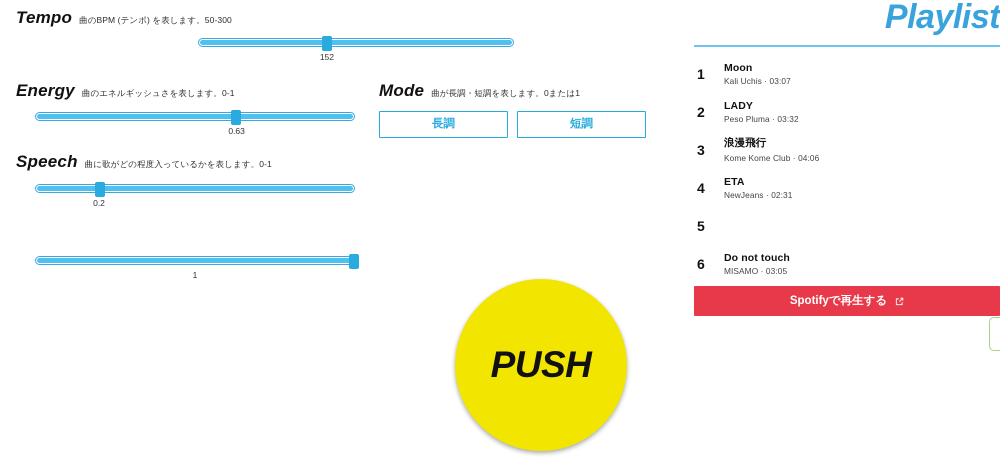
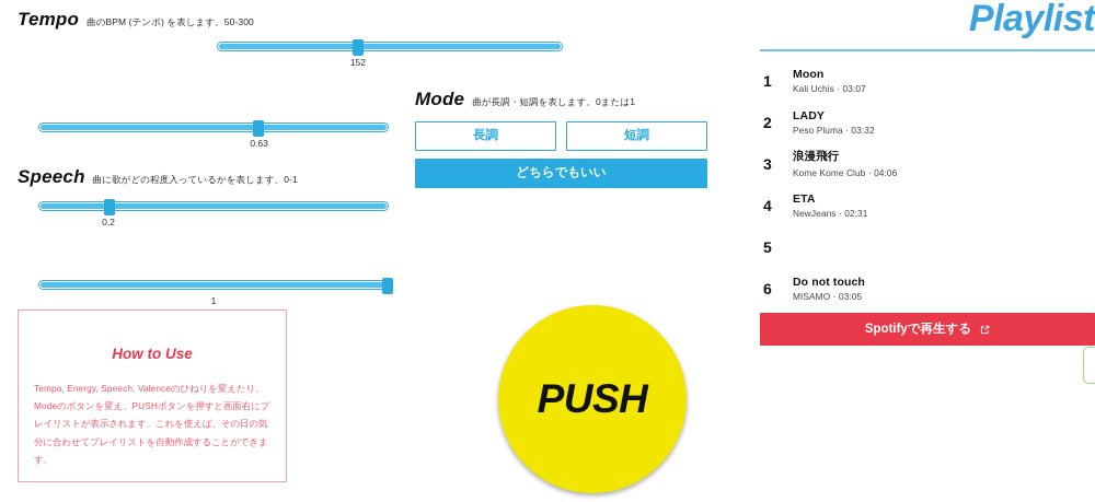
  Tempo
  曲のBPM (テンポ) を表します。50-300
  152
- Energy
- 曲のエネルギッシュさを表します。0-1
  0.63
  Speech
  曲に歌がどの程度入っているかを表します。0-1
  0.2
  1
  Mode
  曲が長調・短調を表します。0または1
  長調
  短調
+ どちらでもいい
+ How to Use
+ Tempo, Energy, Speech, Valenceのひねりを変えたり、Modeのボタンを変え、PUSHボタンを押すと画面右にプレイリストが表示されます。これを使えば、その日の気分に合わせてプレイリストを自動作成することができます。
  PUSH
  Playlist
  1
  Moon
  Kali Uchis · 03:07
  2
  LADY
  Peso Pluma · 03:32
  3
  浪漫飛行
  Kome Kome Club · 04:06
  4
  ETA
  NewJeans · 02:31
  5
  6
  Do not touch
  MISAMO · 03:05
  Spotifyで再生する
